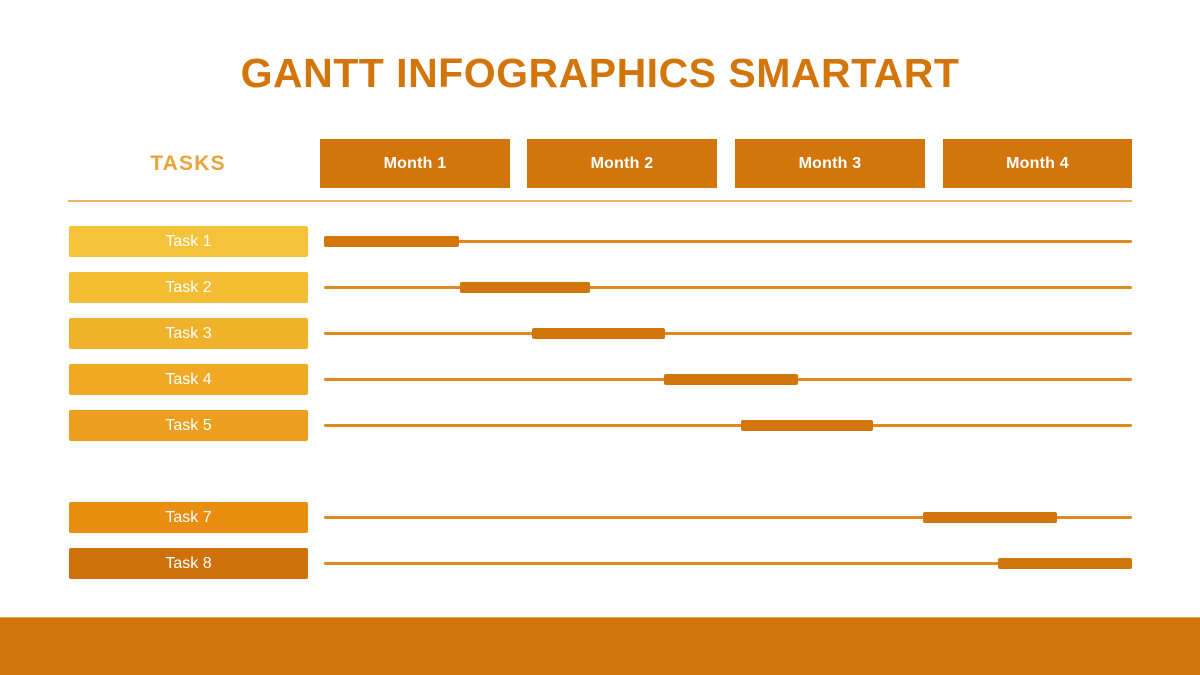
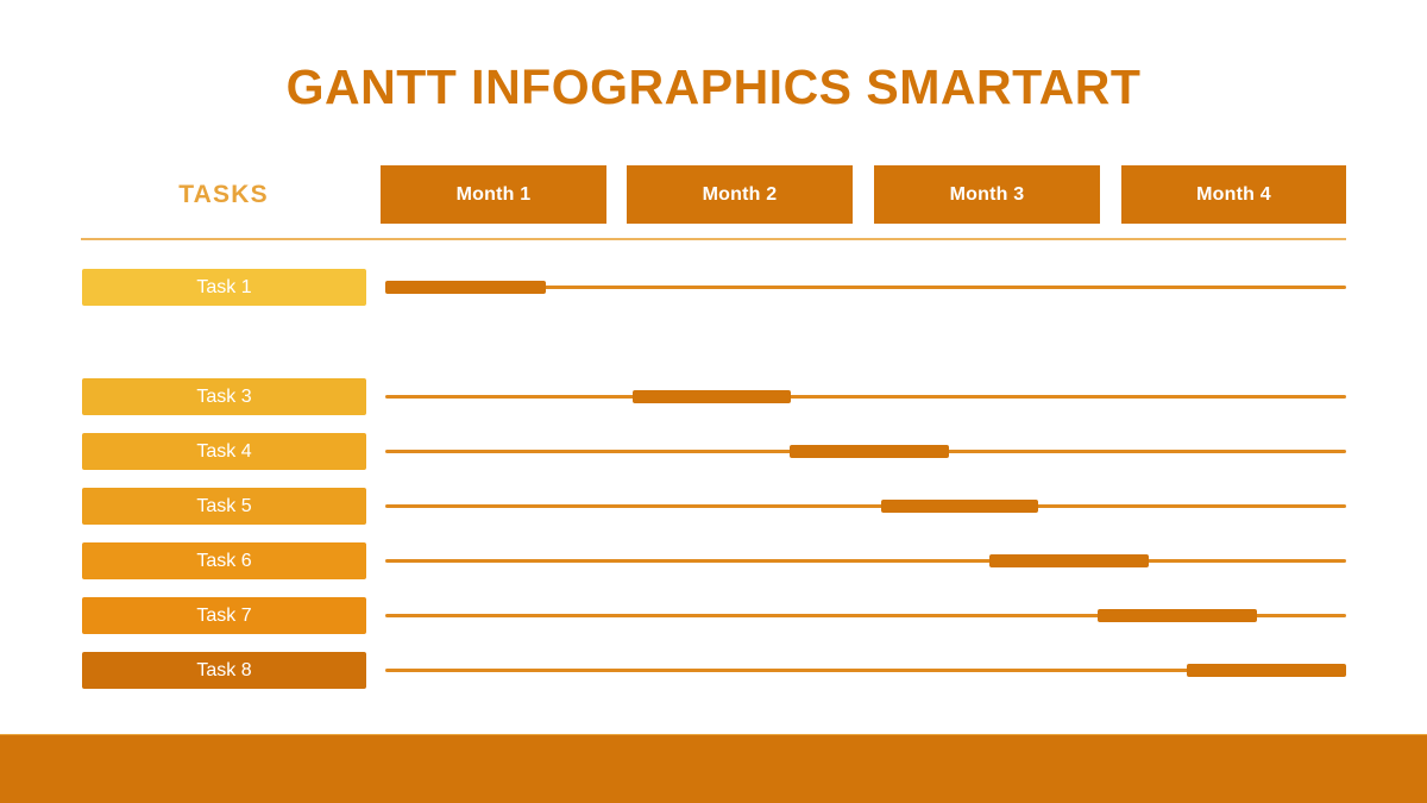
  GANTT INFOGRAPHICS SMARTART
  TASKS
  Month 1
  Month 2
  Month 3
  Month 4
  Task 1
- Task 2
  Task 3
  Task 4
  Task 5
+ Task 6
  Task 7
  Task 8
